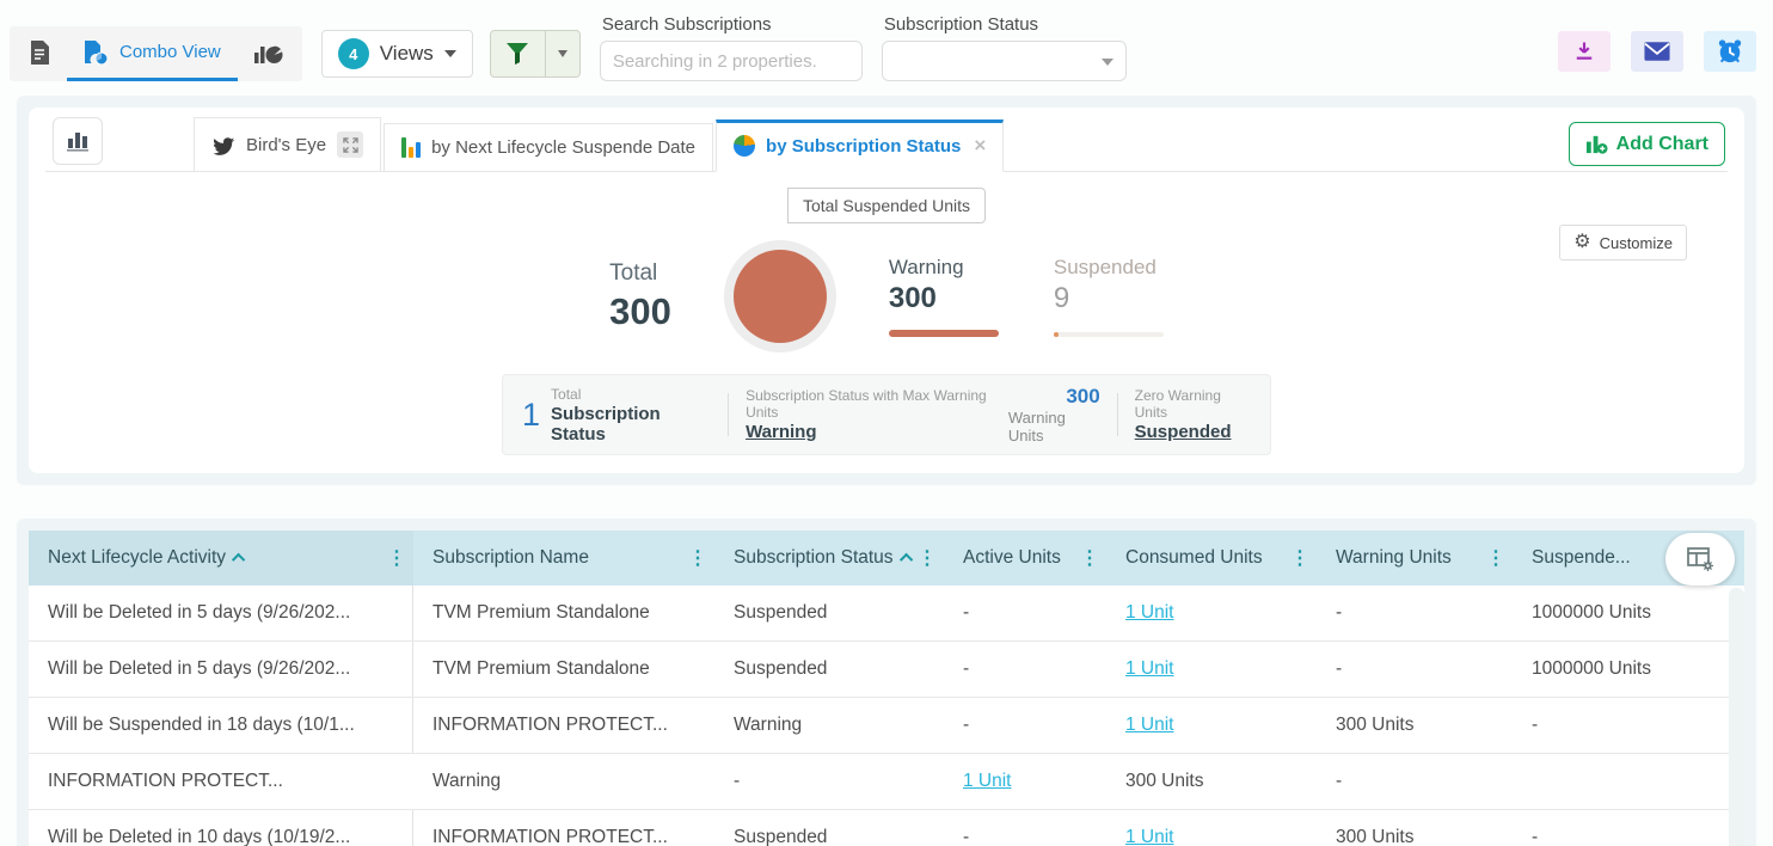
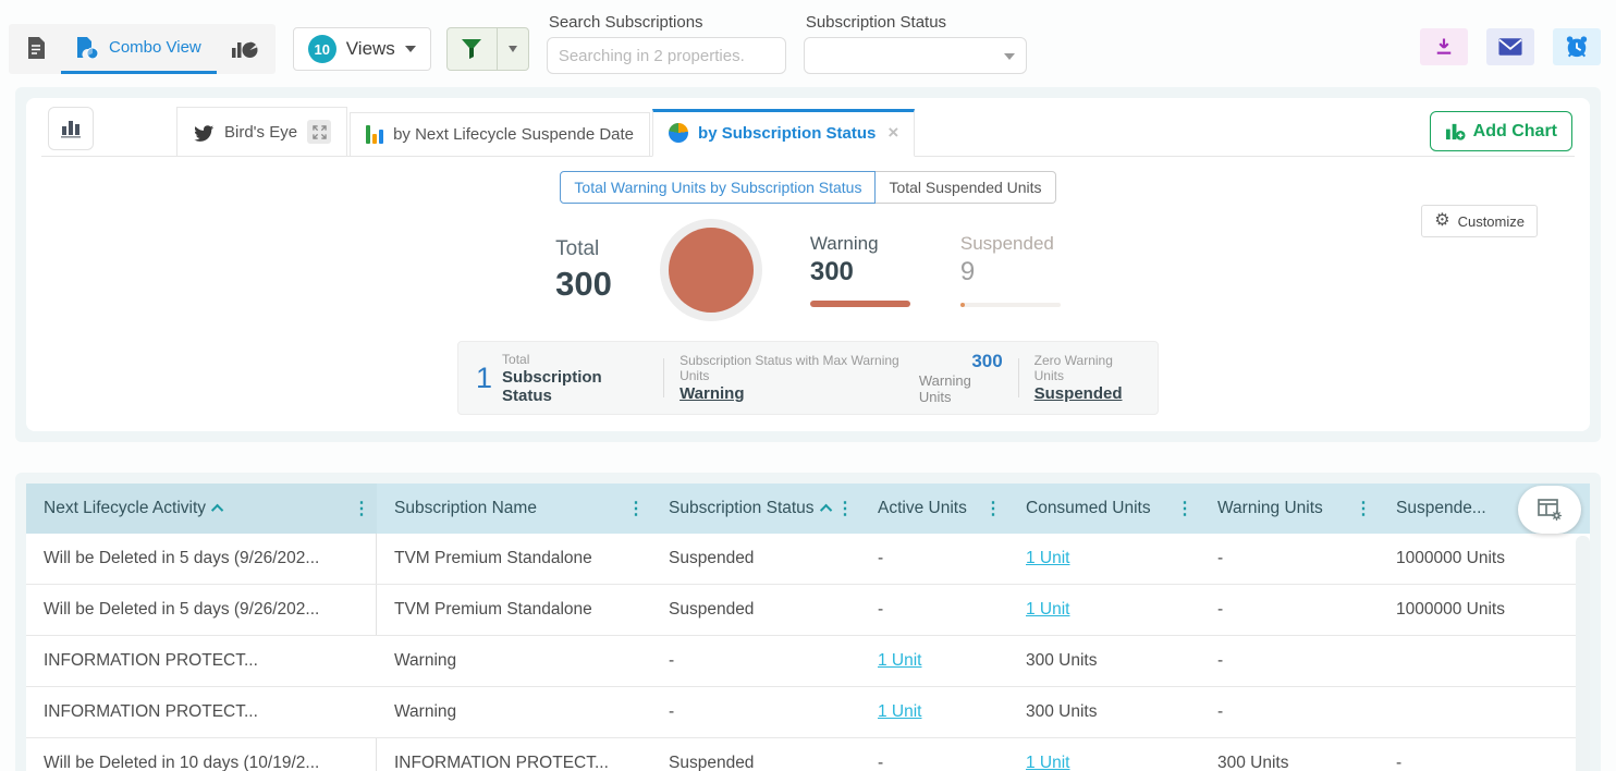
  Combo View
- 4
+ 10
  Views
  Search Subscriptions
  Searching in 2 properties.
  Subscription Status
  Bird's Eye
  by Next Lifecycle Suspende Date
  by Subscription Status
  ×
  Add Chart
+ Total Warning Units by Subscription Status
  Total Suspended Units
  ⚙
  Customize
  Total
  300
  Warning
  300
  Suspended
  9
  1
  Total
  Subscription Status
  Subscription Status with Max Warning Units
  Warning
  300
  Warning Units
  Zero Warning Units
  Suspended
  Next Lifecycle Activity
  ⋮
  Subscription Name
  ⋮
  Subscription Status
  ⋮
  Active Units
  ⋮
  Consumed Units
  ⋮
  Warning Units
  ⋮
  Suspende...
  Will be Deleted in 5 days (9/26/202...
  TVM Premium Standalone
  Suspended
  -
  1 Unit
  -
  1000000 Units
  Will be Deleted in 5 days (9/26/202...
  TVM Premium Standalone
  Suspended
  -
  1 Unit
  -
  1000000 Units
- Will be Suspended in 18 days (10/1...
  INFORMATION PROTECT...
  Warning
  -
  1 Unit
  300 Units
  -
  INFORMATION PROTECT...
  Warning
  -
  1 Unit
  300 Units
  -
  Will be Deleted in 10 days (10/19/2...
  INFORMATION PROTECT...
  Suspended
  -
  1 Unit
  300 Units
  -
